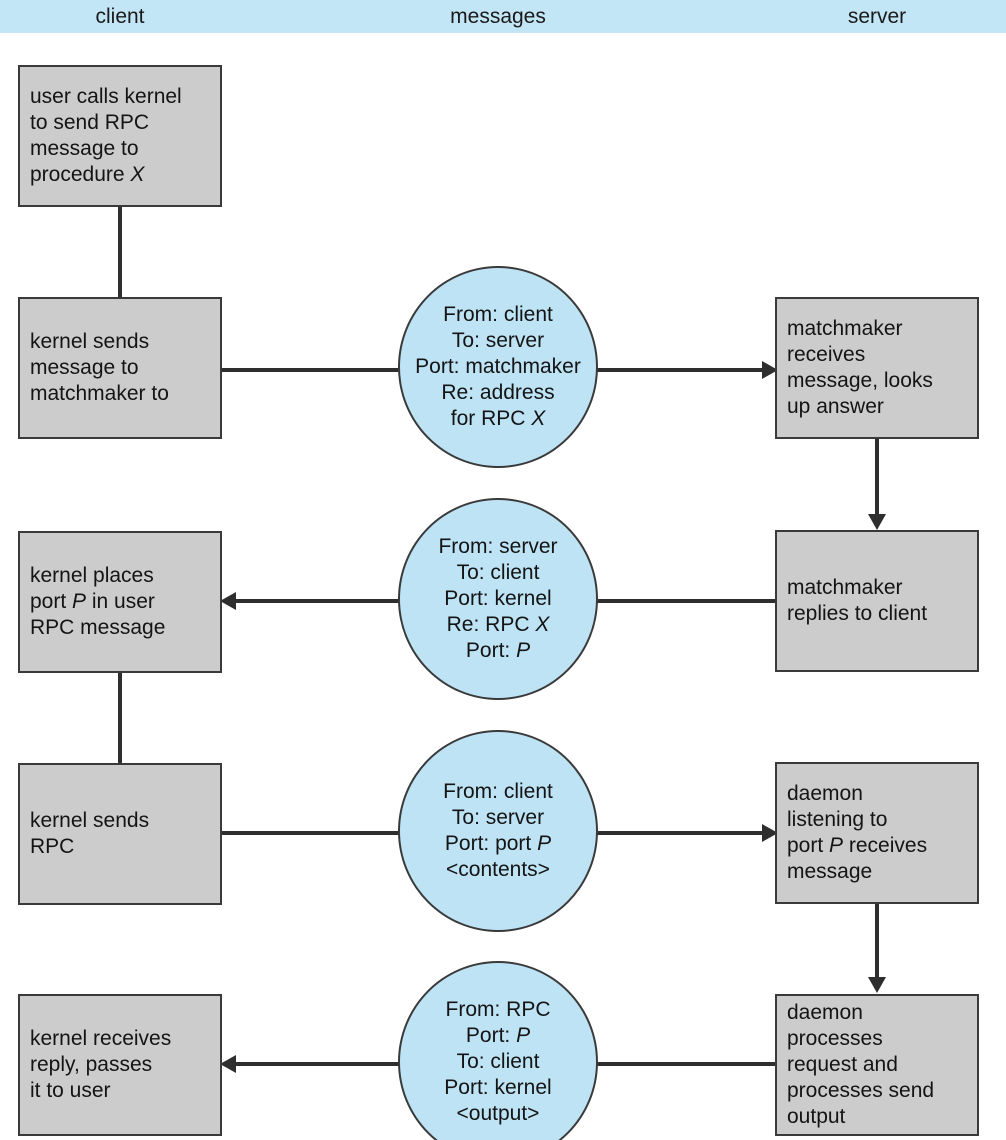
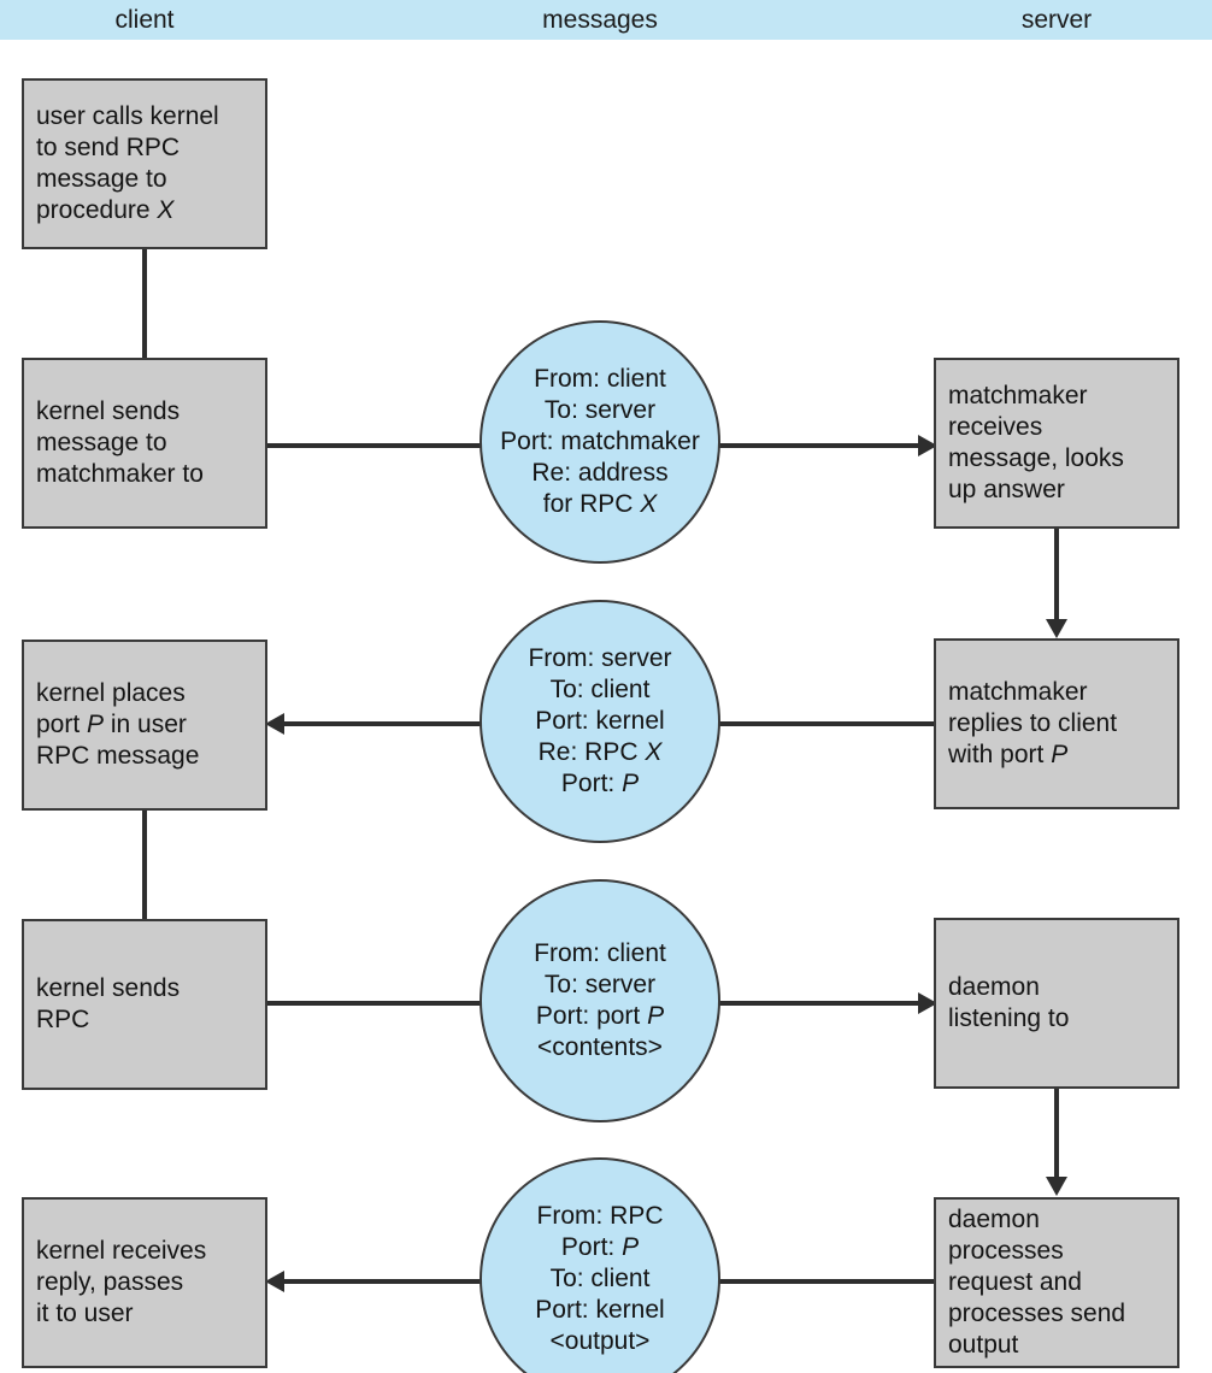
  client
  messages
  server
  user calls kernel
  to send RPC
  message to
  procedure X
  kernel sends
  message to
  matchmaker to
  kernel places
  port P in user
  RPC message
  kernel sends
  RPC
  kernel receives
  reply, passes
  it to user
  From: client
  To: server
  Port: matchmaker
  Re: address
  for RPC X
  From: server
  To: client
  Port: kernel
  Re: RPC X
  Port: P
  From: client
  To: server
  Port: port P
  <contents>
  From: RPC
  Port: P
  To: client
  Port: kernel
  <output>
  matchmaker
  receives
  message, looks
  up answer
  matchmaker
  replies to client
+ with port P
  daemon
  listening to
- port P receives
- message
  daemon
  processes
  request and
  processes send
  output
